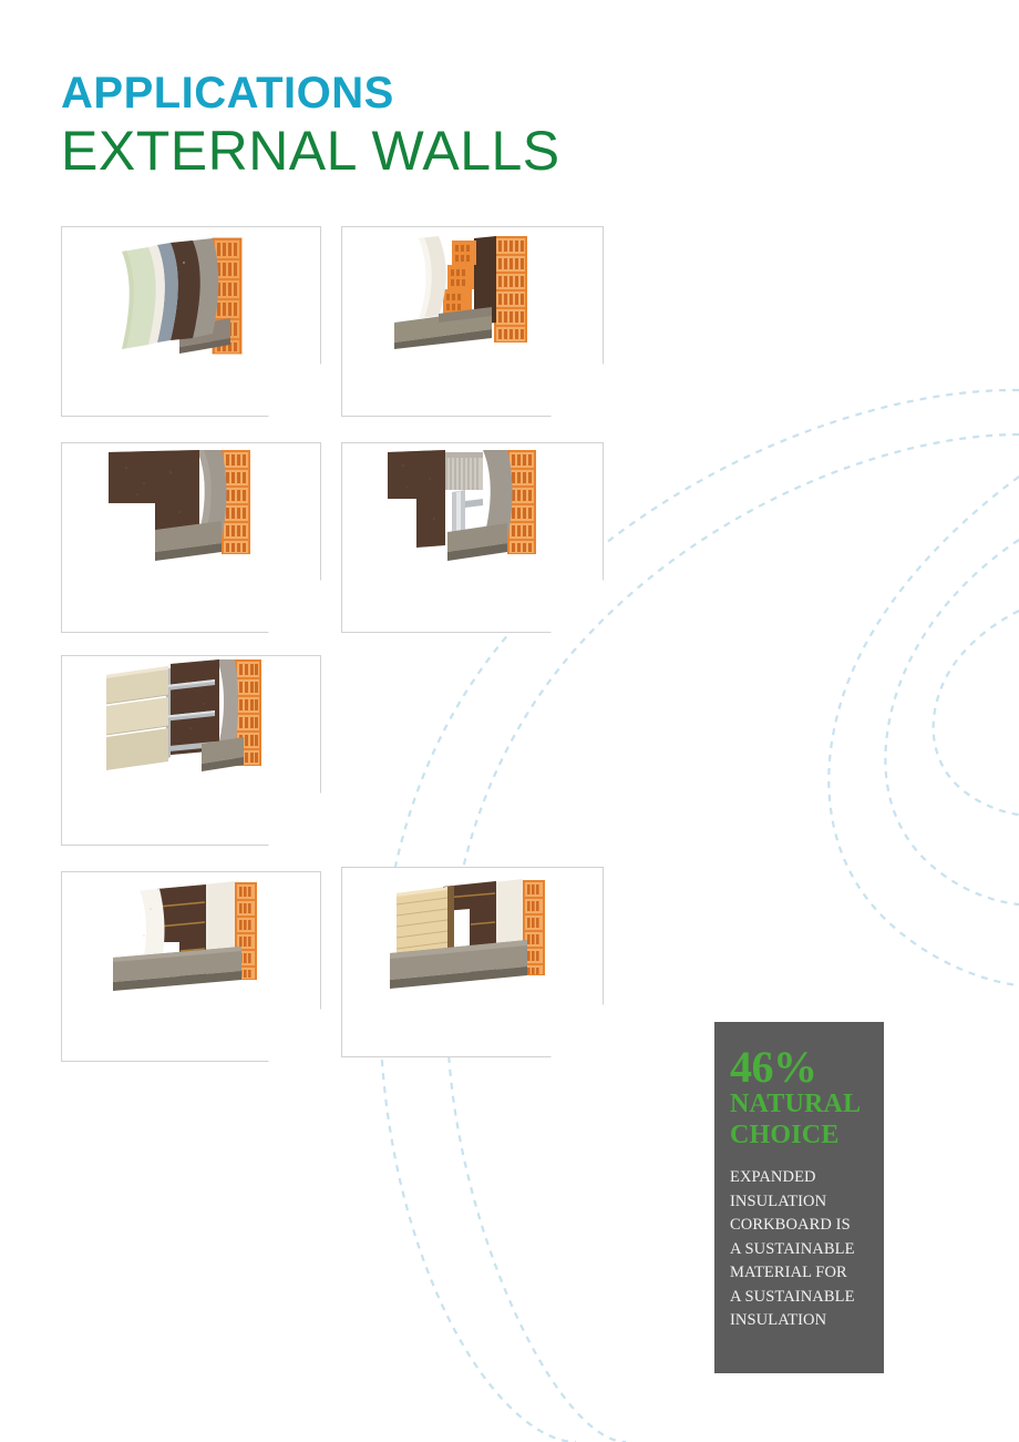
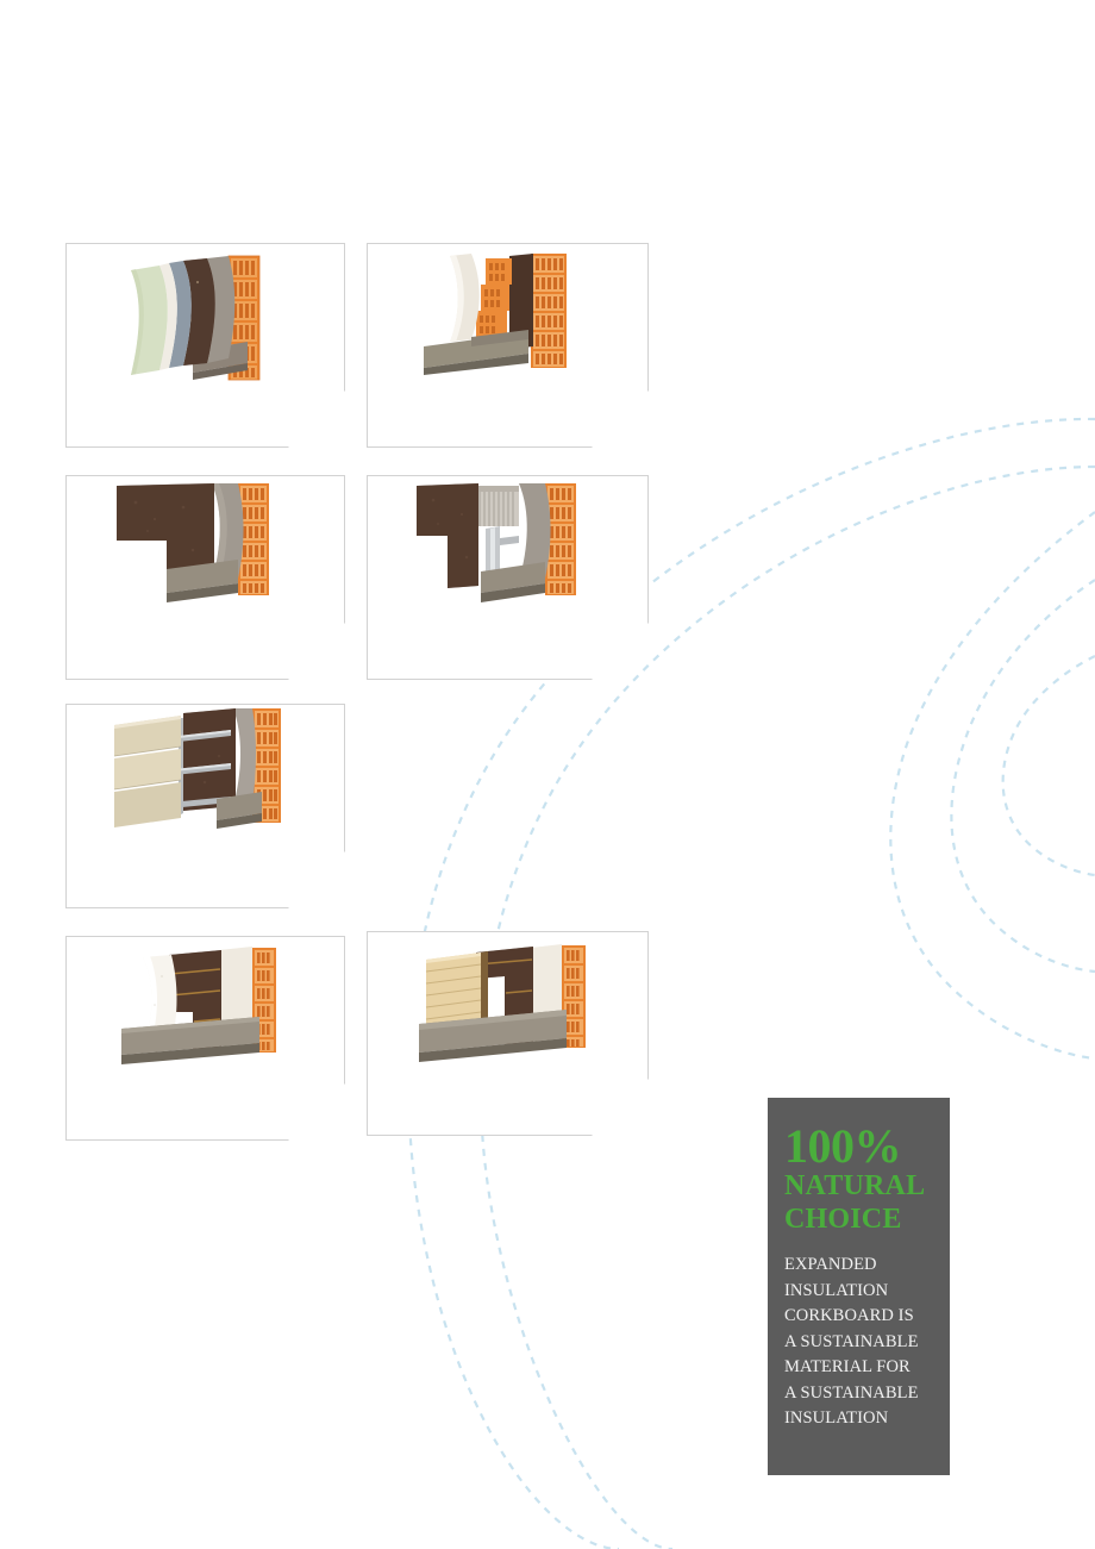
- APPLICATIONS
- EXTERNAL WALLS
- 46%
+ 100%
  NATURAL
  CHOICE
  EXPANDED
  INSULATION
  CORKBOARD IS
  A SUSTAINABLE
  MATERIAL FOR
  A SUSTAINABLE
  INSULATION
